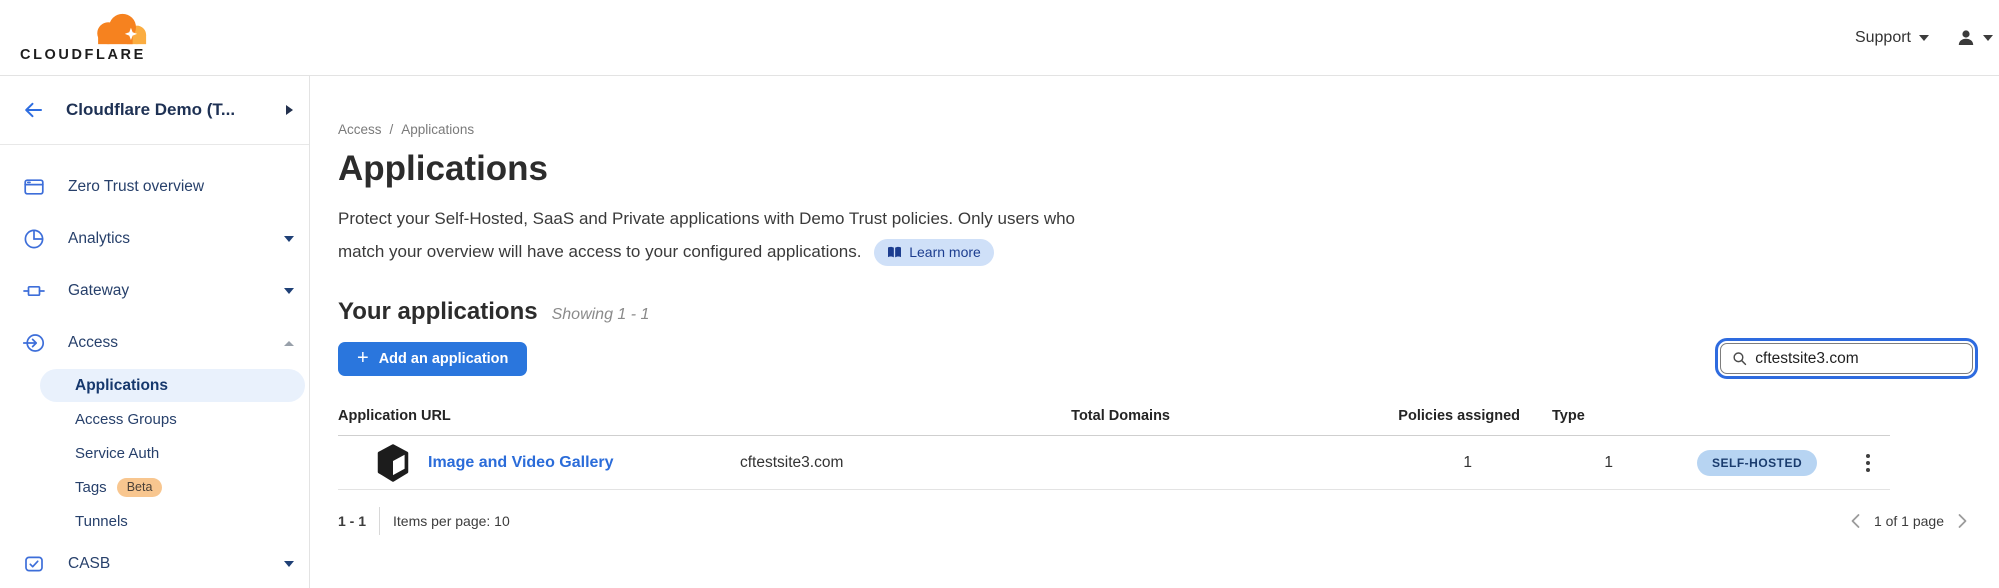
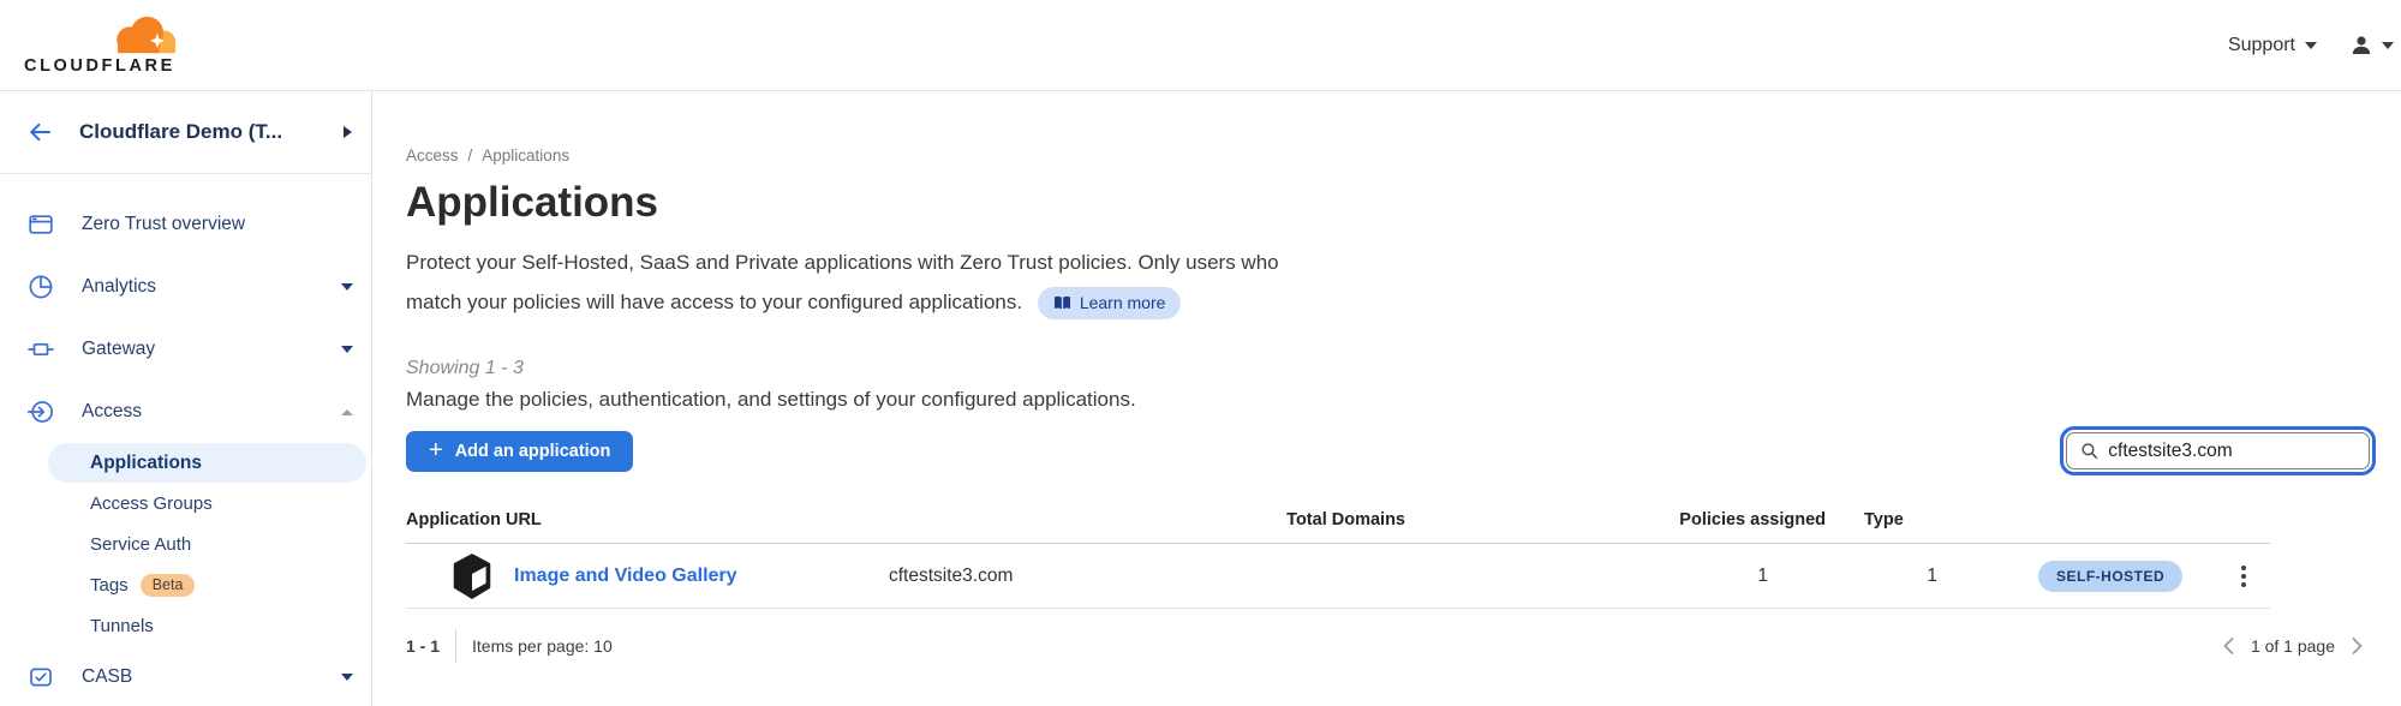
  CLOUDFLARE
  Support
  Cloudflare Demo (T...
  Zero Trust overview
  Analytics
  Gateway
  Access
  Applications
  Access Groups
  Service Auth
  Tags
  Beta
  Tunnels
  CASB
  Access
  /
  Applications
  Applications
- Protect your Self-Hosted, SaaS and Private applications with Demo Trust policies. Only users who
+ Protect your Self-Hosted, SaaS and Private applications with Zero Trust policies. Only users who
- match your overview will have access to your configured applications.
+ match your policies will have access to your configured applications.
  Learn more
- Your applications
- Showing 1 - 1
+ Showing 1 - 3
+ Manage the policies, authentication, and settings of your configured applications.
  +
  Add an application
  cftestsite3.com
  Application URL
  Total Domains
  Policies assigned
  Type
  Image and Video Gallery
  cftestsite3.com
  1
  1
  SELF-HOSTED
  1 - 1
  Items per page: 10
  1 of 1 page
